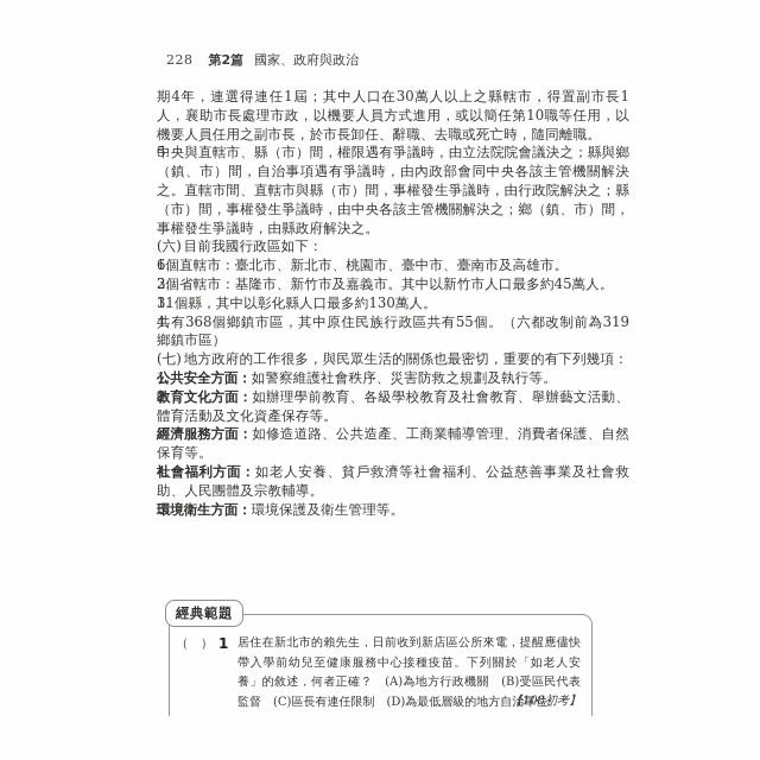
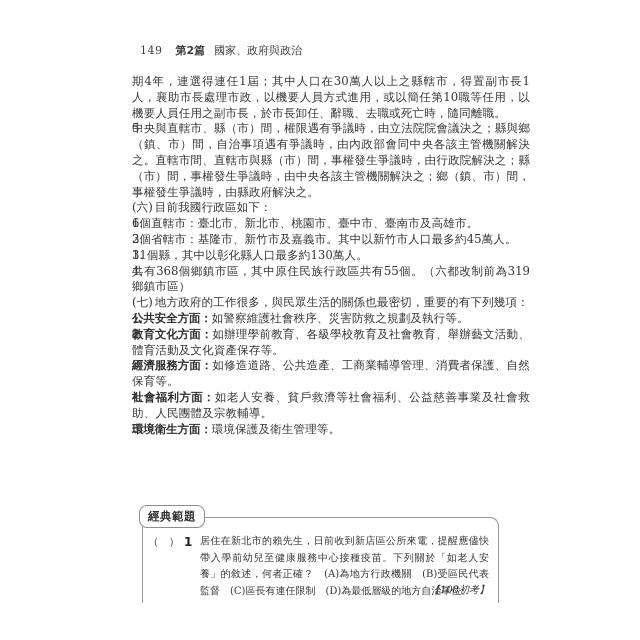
- 228
+ 149
  第2篇
  國家、政府與政治
  期4年，連選得連任1屆；其中人口在30萬人以上之縣轄市，得置副市長1人，襄助市長處理市政，以機要人員方式進用，或以簡任第10職等任用，以機要人員任用之副市長，於市長卸任、辭職、去職或死亡時，隨同離職。
  5.
  中央與直轄市、縣（市）間，權限遇有爭議時，由立法院院會議決之；縣與鄉（鎮、市）間，自治事項遇有爭議時，由內政部會同中央各該主管機關解決之。直轄市間、直轄市與縣（市）間，事權發生爭議時，由行政院解決之；縣（市）間，事權發生爭議時，由中央各該主管機關解決之；鄉（鎮、市）間，事權發生爭議時，由縣政府解決之。
  (六) 目前我國行政區如下：
  1.
  6個直轄市：臺北市、新北市、桃園市、臺中市、臺南市及高雄市。
  2.
  3個省轄市：基隆市、新竹市及嘉義市。其中以新竹市人口最多約45萬人。
  3.
  11個縣，其中以彰化縣人口最多約130萬人。
  4.
  共有368個鄉鎮市區，其中原住民族行政區共有55個。（六都改制前為319鄉鎮市區）
  (七) 地方政府的工作很多，與民眾生活的關係也最密切，重要的有下列幾項：
  1.
  公共安全方面：如警察維護社會秩序、災害防救之規劃及執行等。
  2.
  教育文化方面：如辦理學前教育、各級學校教育及社會教育、舉辦藝文活動、體育活動及文化資產保存等。
  3.
  經濟服務方面：如修造道路、公共造產、工商業輔導管理、消費者保護、自然保育等。
  4.
  社會福利方面：如老人安養、貧戶救濟等社會福利、公益慈善事業及社會救助、人民團體及宗教輔導。
  5.
  環境衛生方面：環境保護及衛生管理等。
  經典範題
  （ ）
  1
  居住在新北市的賴先生，日前收到新店區公所來電，提醒應儘快帶入學前幼兒至健康服務中心接種疫苗。下列關於「如老人安養」的敘述，何者正確？ (A)為地方行政機關 (B)受區民代表監督 (C)區長有連任限制 (D)為最低層級的地方自治單位。
  【108初考】
